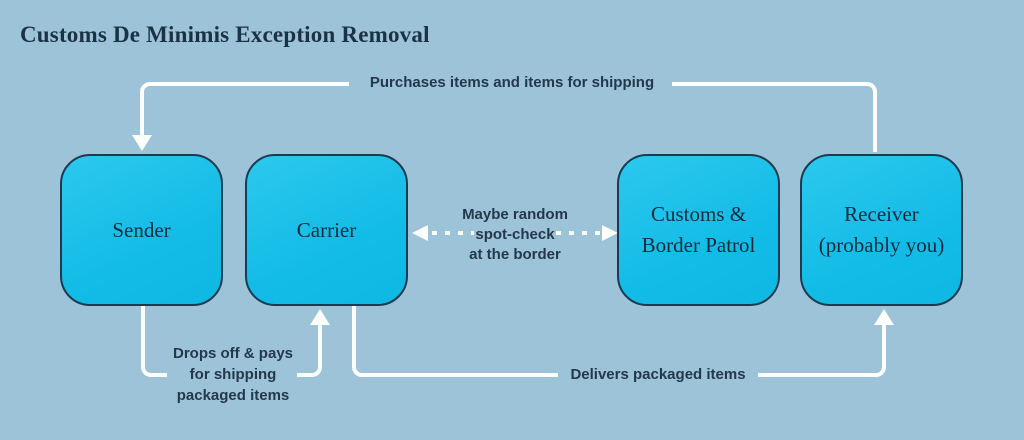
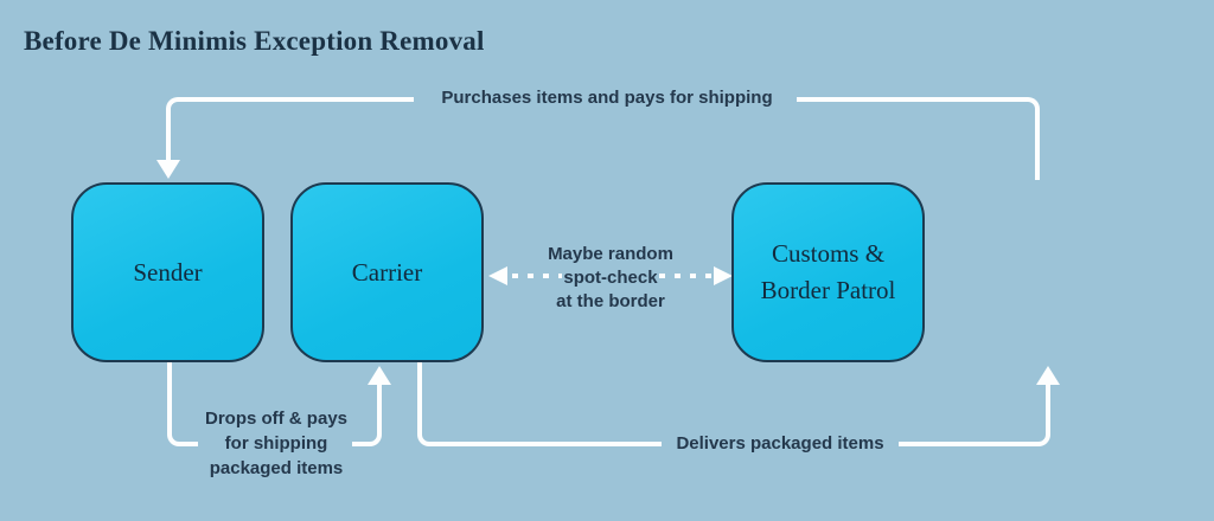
- Customs De Minimis Exception Removal
+ Before De Minimis Exception Removal
- Purchases items and items for shipping
+ Purchases items and pays for shipping
  Maybe random
  spot-check
  at the border
  Drops off & pays
  for shipping
  packaged items
  Delivers packaged items
  Sender
  Carrier
  Customs &
  Border Patrol
- Receiver
- (probably you)
